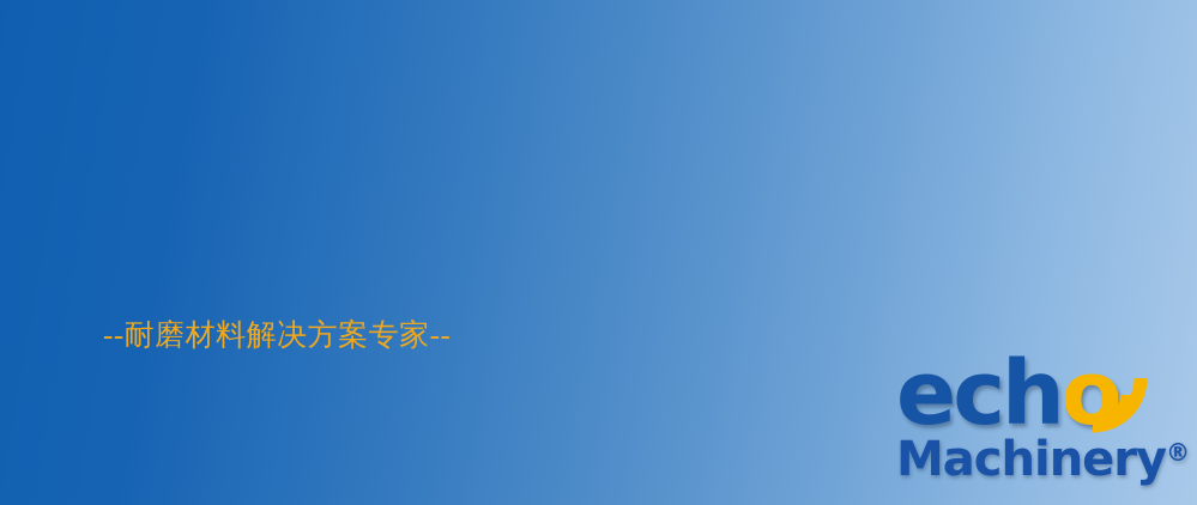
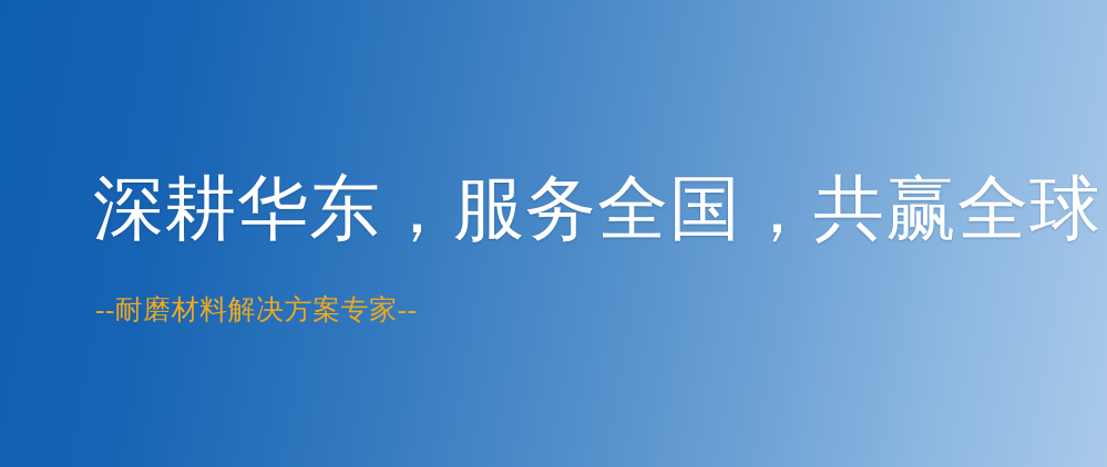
+ 深耕华东，服务全国，共赢全球
  --耐磨材料解决方案专家--
- echo
- Machinery®
